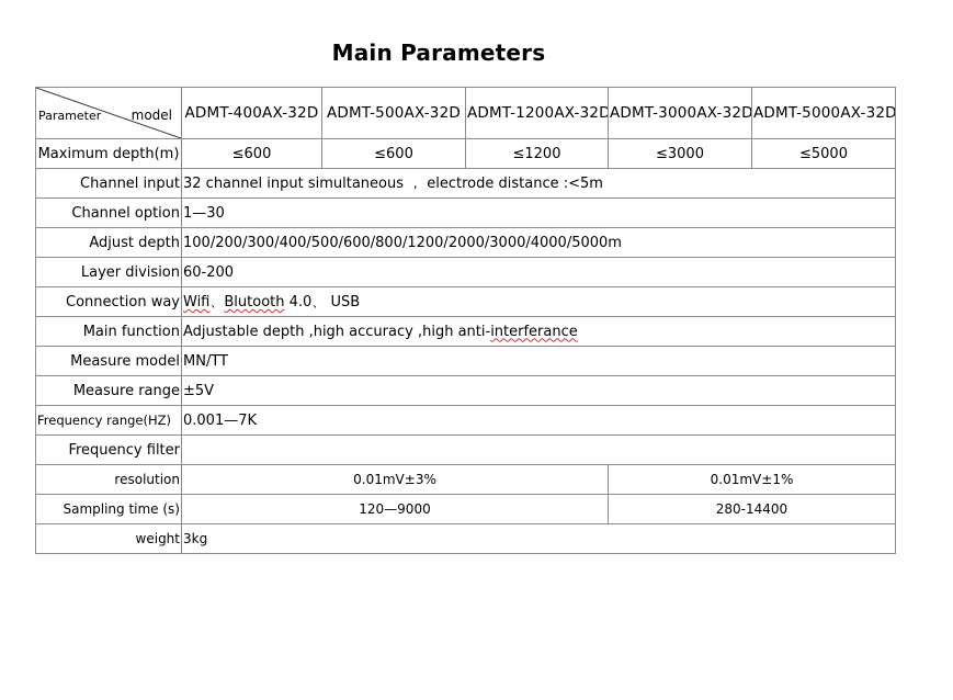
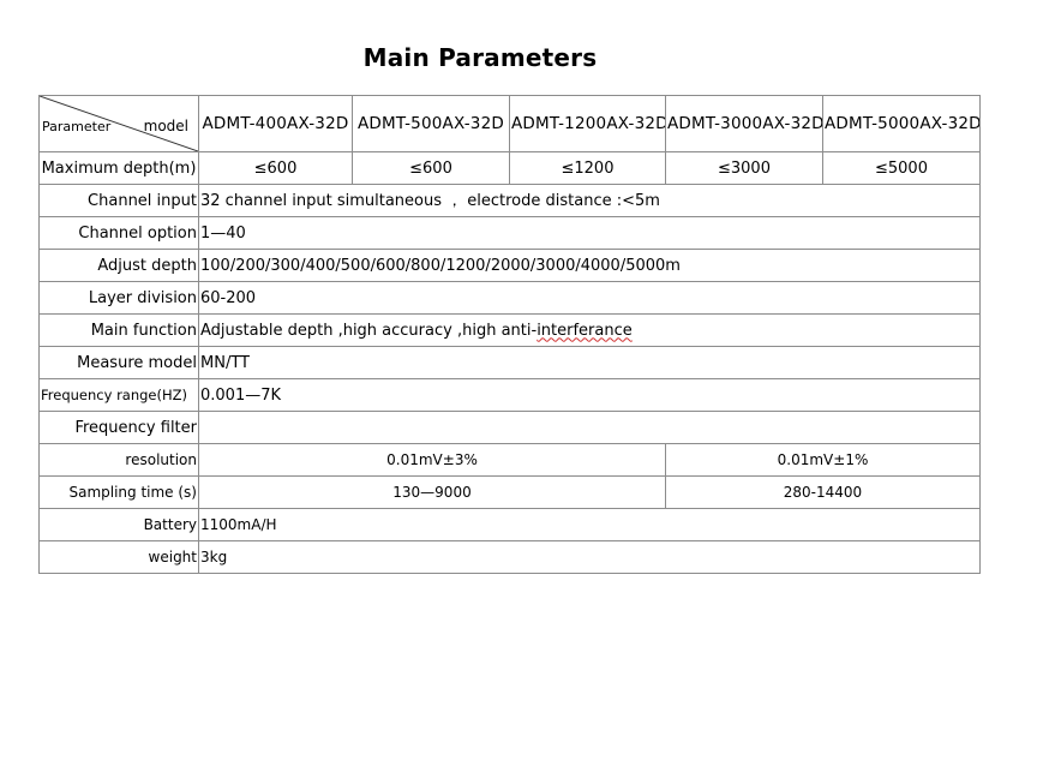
  Main Parameters
  Parameter model	ADMT-400AX-32D	ADMT-500AX-32D	ADMT-1200AX-32D	ADMT-3000AX-32D	ADMT-5000AX-32D
  Maximum depth(m)	≤600	≤600	≤1200	≤3000	≤5000
  Channel input	32 channel input simultaneous ， electrode distance :<5m
- Channel option	1—30
+ Channel option	1—40
  Adjust depth	100/200/300/400/500/600/800/1200/2000/3000/4000/5000m
  Layer division	60-200
- Connection way	Wifi、Blutooth 4.0、 USB
  Main function	Adjustable depth ,high accuracy ,high anti-interferance
  Measure model	MN/TT
- Measure range	±5V
  Frequency range(HZ)	0.001—7K
  Frequency filter
  resolution	0.01mV±3%	0.01mV±1%
- Sampling time (s)	120—9000	280-14400
+ Sampling time (s)	130—9000	280-14400
+ Battery	1100mA/H
  weight	3kg
